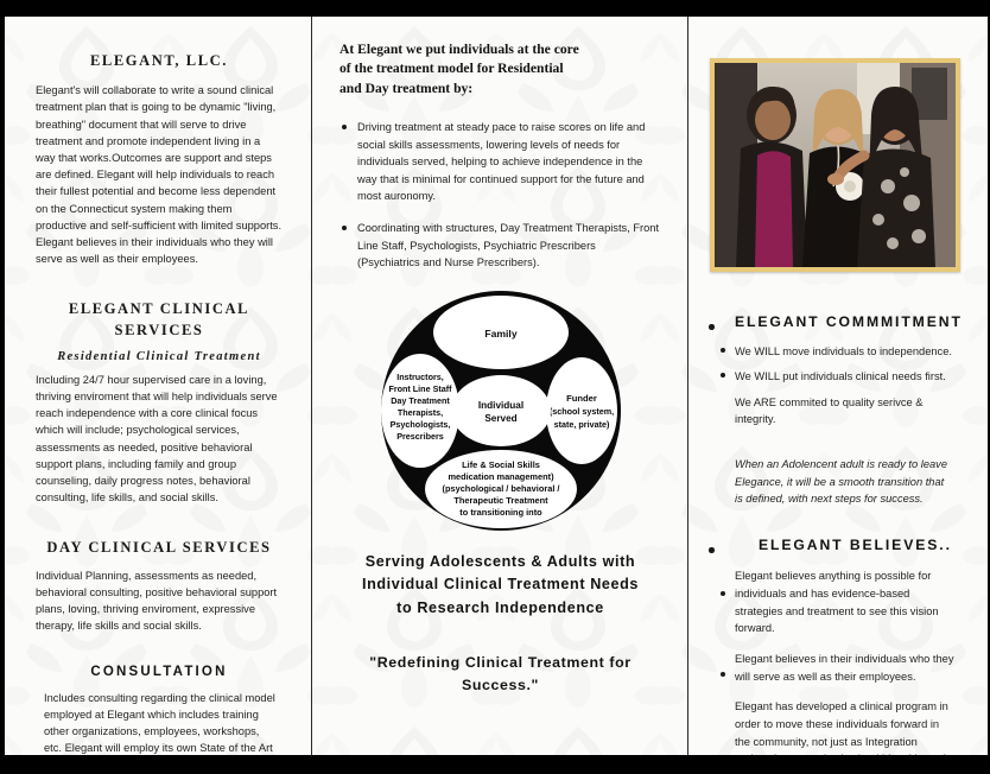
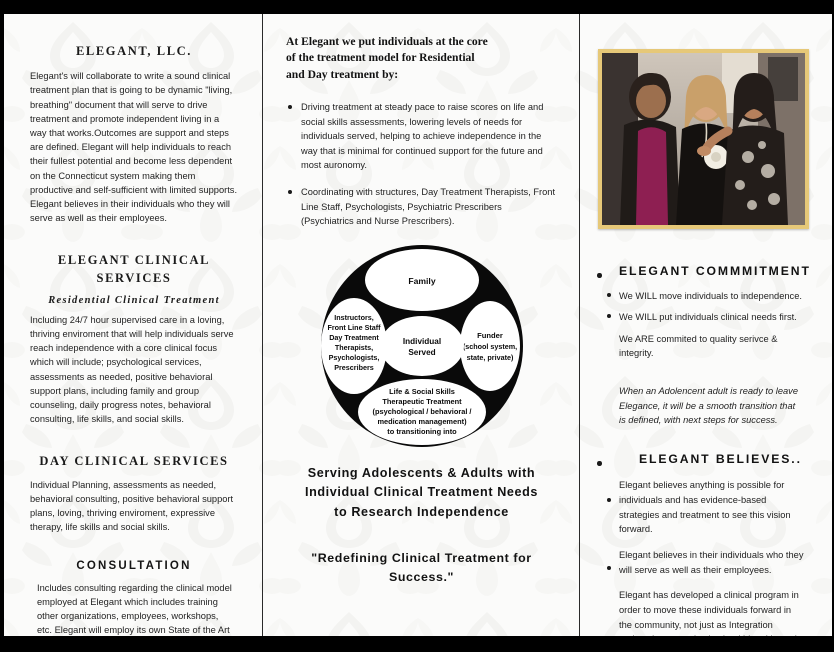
  ELEGANT, LLC.
  Elegant's will collaborate to write a sound clinical treatment plan that is going to be dynamic "living, breathing" document that will serve to drive treatment and promote independent living in a way that works.Outcomes are support and steps are defined. Elegant will help individuals to reach their fullest potential and become less dependent on the Connecticut system making them productive and self-sufficient with limited supports. Elegant believes in their individuals who they will serve as well as their employees.
  ELEGANT CLINICAL
  SERVICES
  Residential Clinical Treatment
  Including 24/7 hour supervised care in a loving, thriving enviroment that will help individuals serve reach independence with a core clinical focus which will include; psychological services, assessments as needed, positive behavioral support plans, including family and group counseling, daily progress notes, behavioral consulting, life skills, and social skills.
  DAY CLINICAL SERVICES
  Individual Planning, assessments as needed, behavioral consulting, positive behavioral support plans, loving, thriving enviroment, expressive therapy, life skills and social skills.
  CONSULTATION
  Includes consulting regarding the clinical model employed at Elegant which includes training other organizations, employees, workshops, etc. Elegant will employ its own State of the Art
  At Elegant we put individuals at the core
  of the treatment model for Residential
  and Day treatment by:
  Driving treatment at steady pace to raise scores on life and social skills assessments, lowering levels of needs for individuals served, helping to achieve independence in the way that is minimal for continued support for the future and most auronomy.
  Coordinating with structures, Day Treatment Therapists, Front Line Staff, Psychologists, Psychiatric Prescribers (Psychiatrics and Nurse Prescribers).
  Family
  Instructors,
  Front Line Staff
  Day Treatment
  Therapists,
  Psychologists,
  Prescribers
  Funder
  (school system,
  state, private)
  Individual
  Served
  Life & Social Skills
- medication management)
+ Therapeutic Treatment
  (psychological / behavioral /
- Therapeutic Treatment
+ medication management)
  to transitioning into
  Serving Adolescents & Adults with
  Individual Clinical Treatment Needs
  to Research Independence
  "Redefining Clinical Treatment for
  Success."
  ELEGANT COMMMITMENT
  We WILL move individuals to independence.
  We WILL put individuals clinical needs first.
  We ARE commited to quality serivce & integrity.
  When an Adolencent adult is ready to leave Elegance, it will be a smooth transition that is defined, with next steps for success.
  ELEGANT BELIEVES..
  Elegant believes anything is possible for individuals and has evidence-based strategies and treatment to see this vision forward.
  Elegant believes in their individuals who they will serve as well as their employees.
